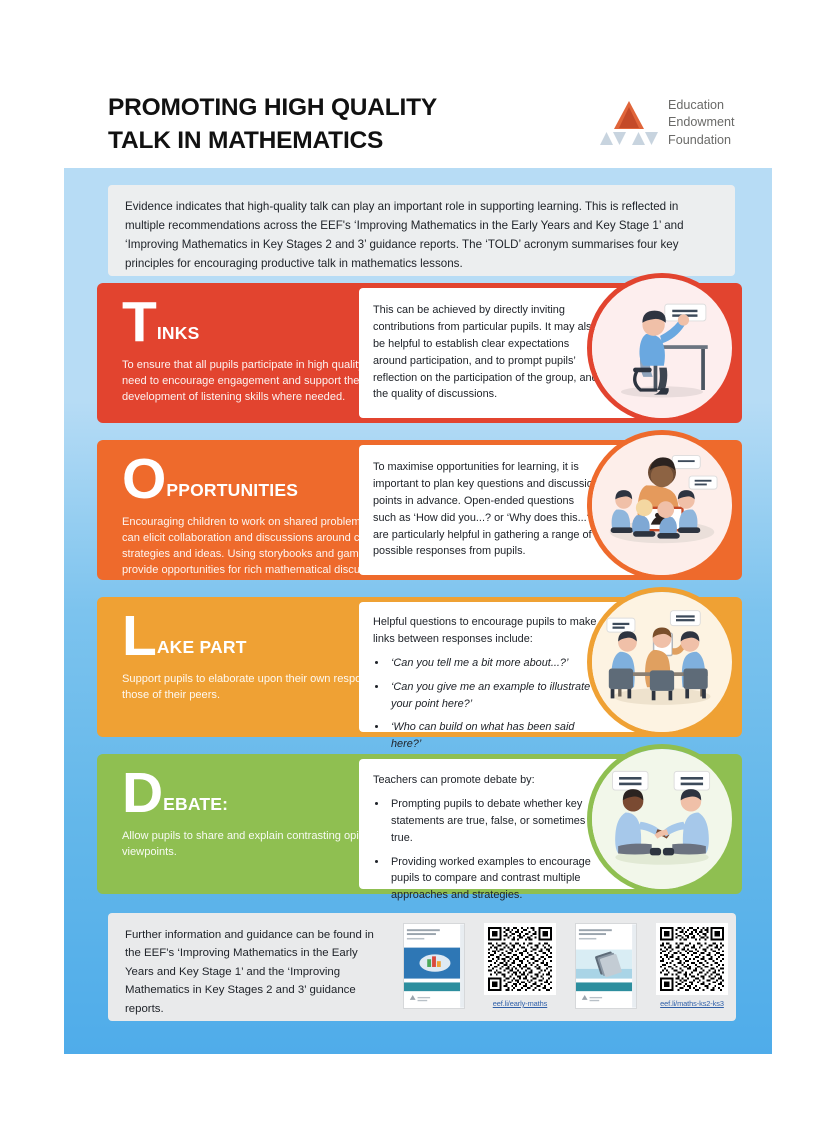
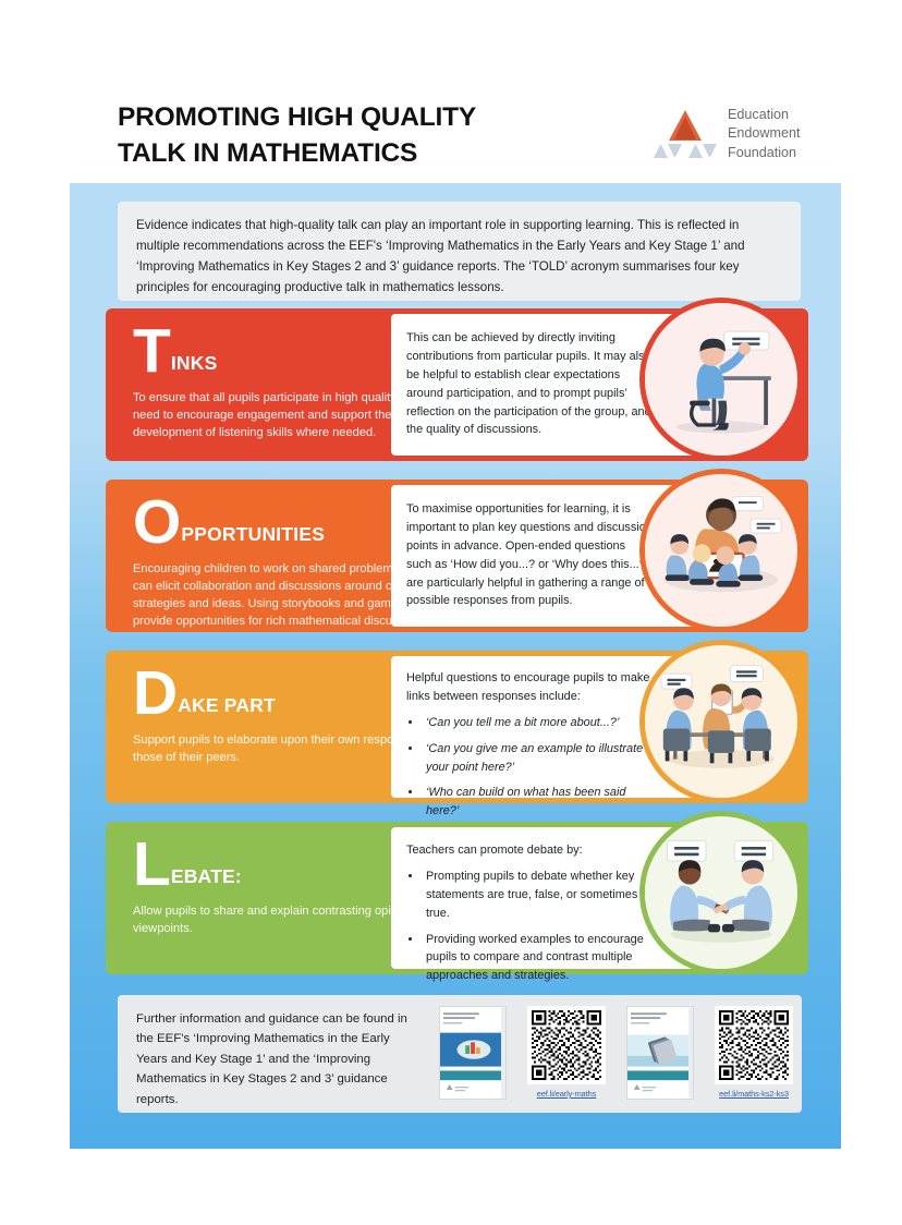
  PROMOTING HIGH QUALITY
  TALK IN MATHEMATICS
  Education
  Endowment
  Foundation
  Evidence indicates that high-quality talk can play an important role in supporting learning. This is reflected in multiple recommendations across the EEF's ‘Improving Mathematics in the Early Years and Key Stage 1’ and ‘Improving Mathematics in Key Stages 2 and 3’ guidance reports. The ‘TOLD’ acronym summarises four key principles for encouraging productive talk in mathematics lessons.
  T
  INKS
  To ensure that all pupils participate in high qualit need to encourage engagement and support the development of listening skills where needed.
  This can be achieved by directly inviting contributions from particular pupils. It may als be helpful to establish clear expectations around participation, and to prompt pupils’ reflection on the participation of the group, and the quality of discussions.
  O
  PPORTUNITIES
  Encouraging children to work on shared problem can elicit collaboration and discussions around c strategies and ideas. Using storybooks and gam provide opportunities for rich mathematical discu
  To maximise opportunities for learning, it is important to plan key questions and discussio points in advance. Open-ended questions such as ‘How did you...? or ‘Why does this...? are particularly helpful in gathering a range of possible responses from pupils.
- L
+ D
  AKE PART
  Support pupils to elaborate upon their own resp those of their peers.
  Helpful questions to encourage pupils to make links between responses include:
  ‘Can you tell me a bit more about...?’
  ‘Can you give me an example to illustrate your point here?’
  ‘Who can build on what has been said here?’
- D
+ L
  EBATE:
  Allow pupils to share and explain contrasting opi viewpoints.
  Teachers can promote debate by:
  Prompting pupils to debate whether key statements are true, false, or sometimes true.
  Providing worked examples to encourage pupils to compare and contrast multiple approaches and strategies.
  Further information and guidance can be found in the EEF’s ‘Improving Mathematics in the Early Years and Key Stage 1’ and the ‘Improving Mathematics in Key Stages 2 and 3’ guidance reports.
  eef.li/early-maths
  eef.li/maths-ks2-ks3
